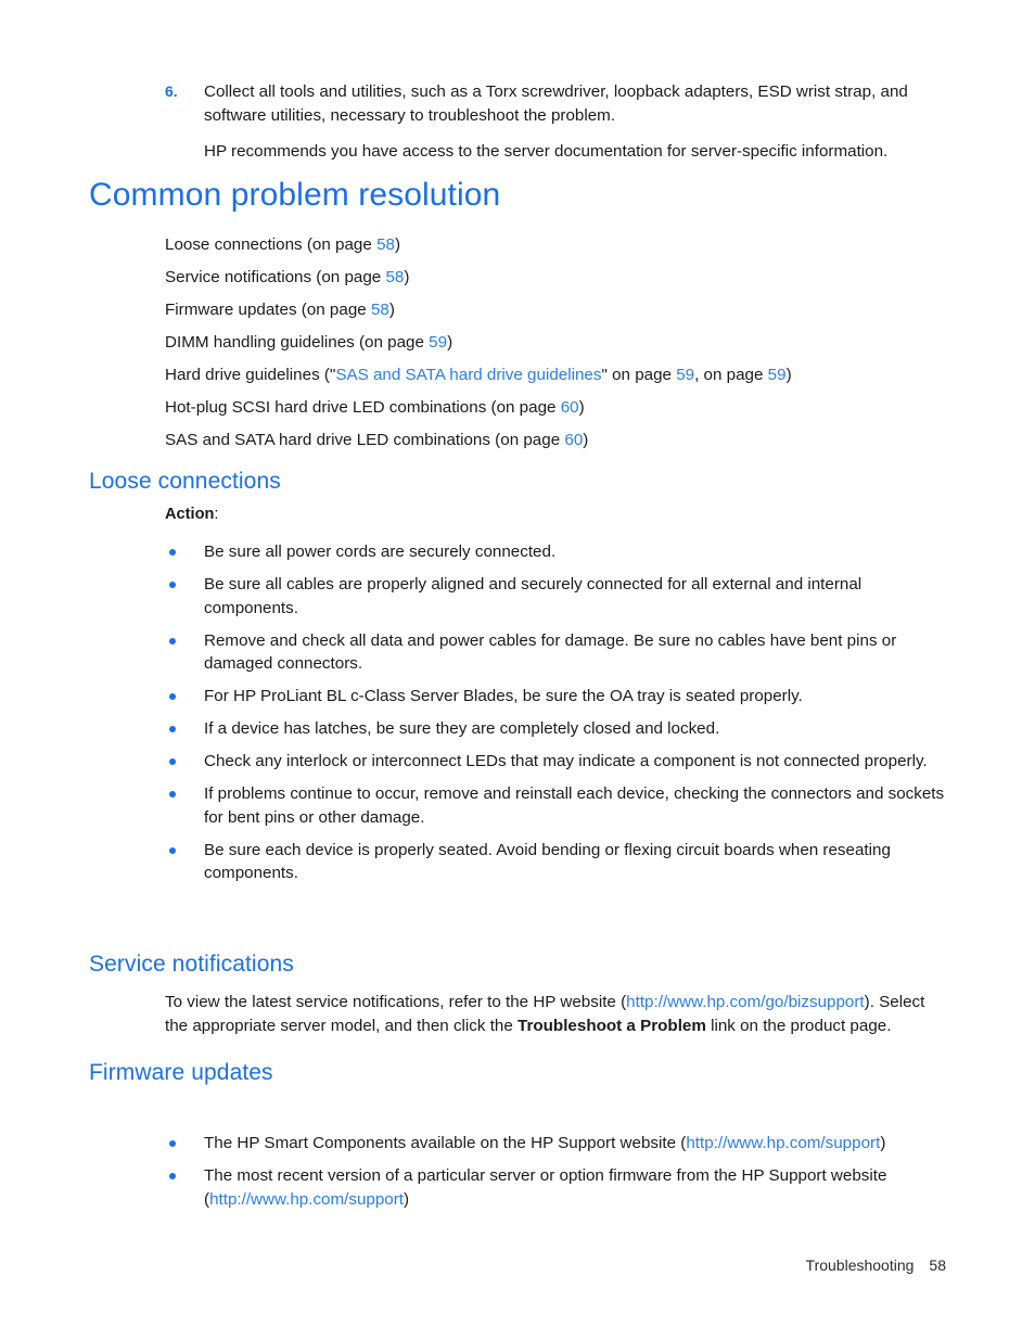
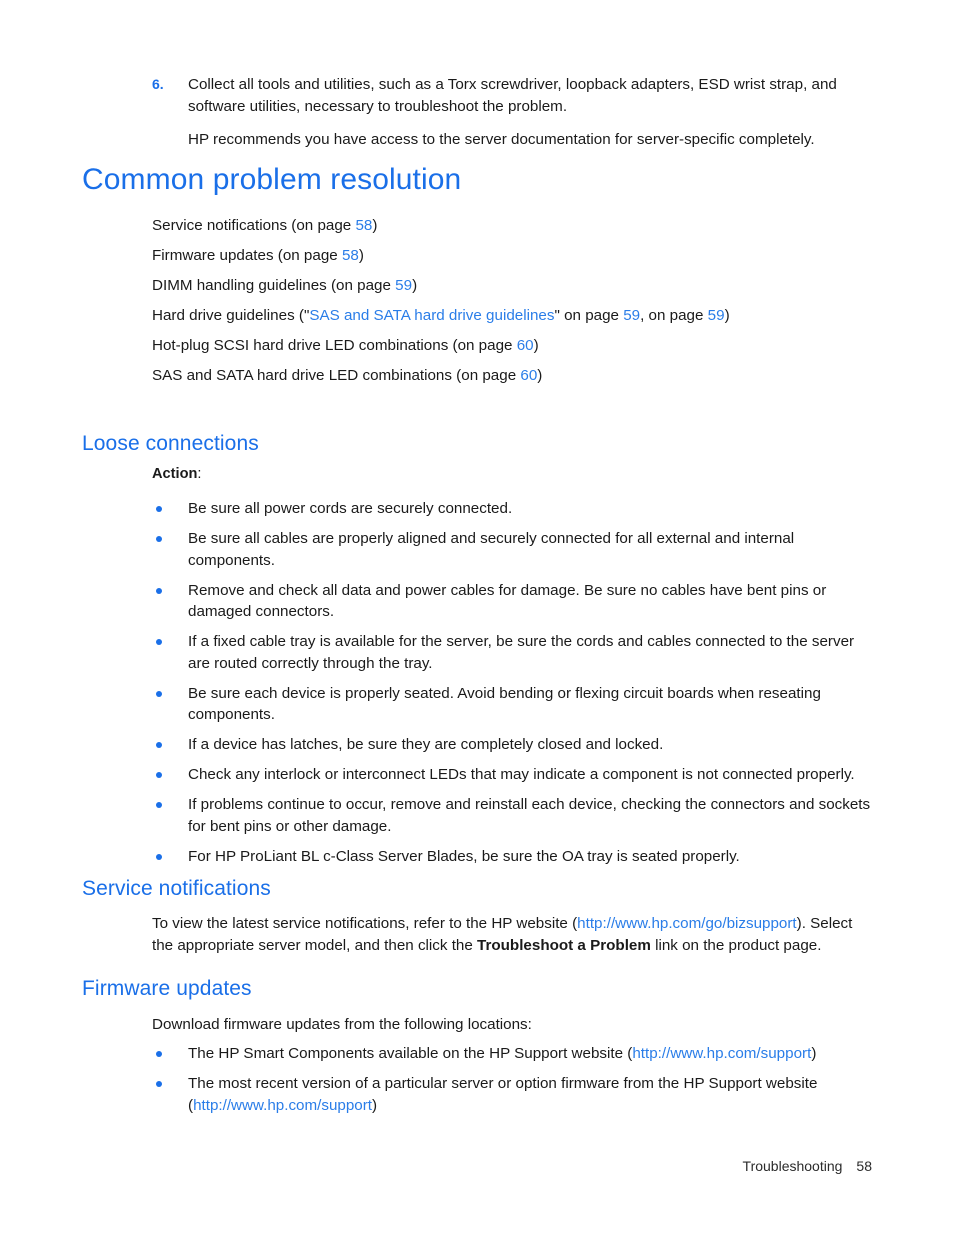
  6.
  Collect all tools and utilities, such as a Torx screwdriver, loopback adapters, ESD wrist strap, and software utilities, necessary to troubleshoot the problem.
- HP recommends you have access to the server documentation for server-specific information.
+ HP recommends you have access to the server documentation for server-specific completely.
  Common problem resolution
- Loose connections (on page 58)
  Service notifications (on page 58)
  Firmware updates (on page 58)
  DIMM handling guidelines (on page 59)
  Hard drive guidelines ("SAS and SATA hard drive guidelines" on page 59, on page 59)
  Hot-plug SCSI hard drive LED combinations (on page 60)
  SAS and SATA hard drive LED combinations (on page 60)
  Loose connections
  Action:
  Be sure all power cords are securely connected.
  Be sure all cables are properly aligned and securely connected for all external and internal components.
  Remove and check all data and power cables for damage. Be sure no cables have bent pins or damaged connectors.
+ If a fixed cable tray is available for the server, be sure the cords and cables connected to the server are routed correctly through the tray.
- For HP ProLiant BL c-Class Server Blades, be sure the OA tray is seated properly.
+ Be sure each device is properly seated. Avoid bending or flexing circuit boards when reseating components.
  If a device has latches, be sure they are completely closed and locked.
  Check any interlock or interconnect LEDs that may indicate a component is not connected properly.
  If problems continue to occur, remove and reinstall each device, checking the connectors and sockets for bent pins or other damage.
- Be sure each device is properly seated. Avoid bending or flexing circuit boards when reseating components.
+ For HP ProLiant BL c-Class Server Blades, be sure the OA tray is seated properly.
  Service notifications
  To view the latest service notifications, refer to the HP website (http://www.hp.com/go/bizsupport). Select the appropriate server model, and then click the Troubleshoot a Problem link on the product page.
  Firmware updates
+ Download firmware updates from the following locations:
  The HP Smart Components available on the HP Support website (http://www.hp.com/support)
  The most recent version of a particular server or option firmware from the HP Support website (http://www.hp.com/support)
  Troubleshooting 58
